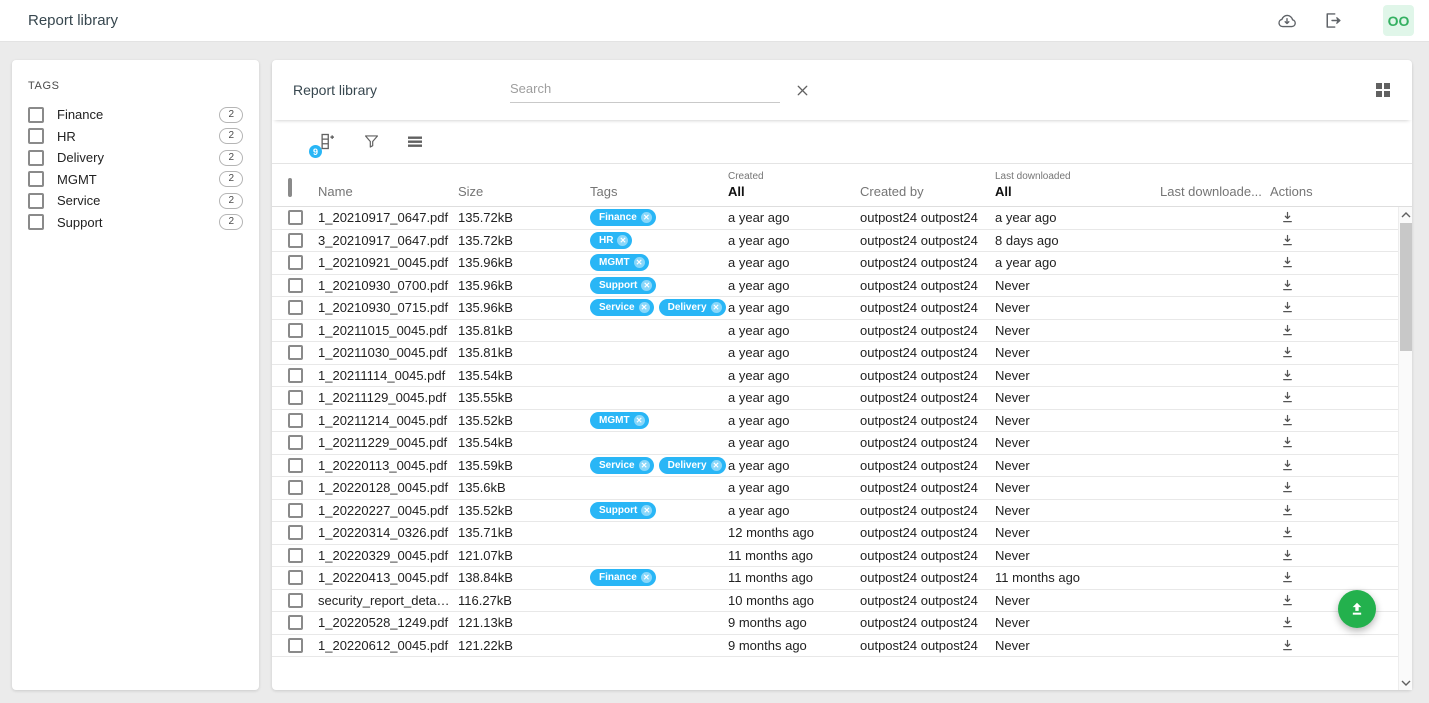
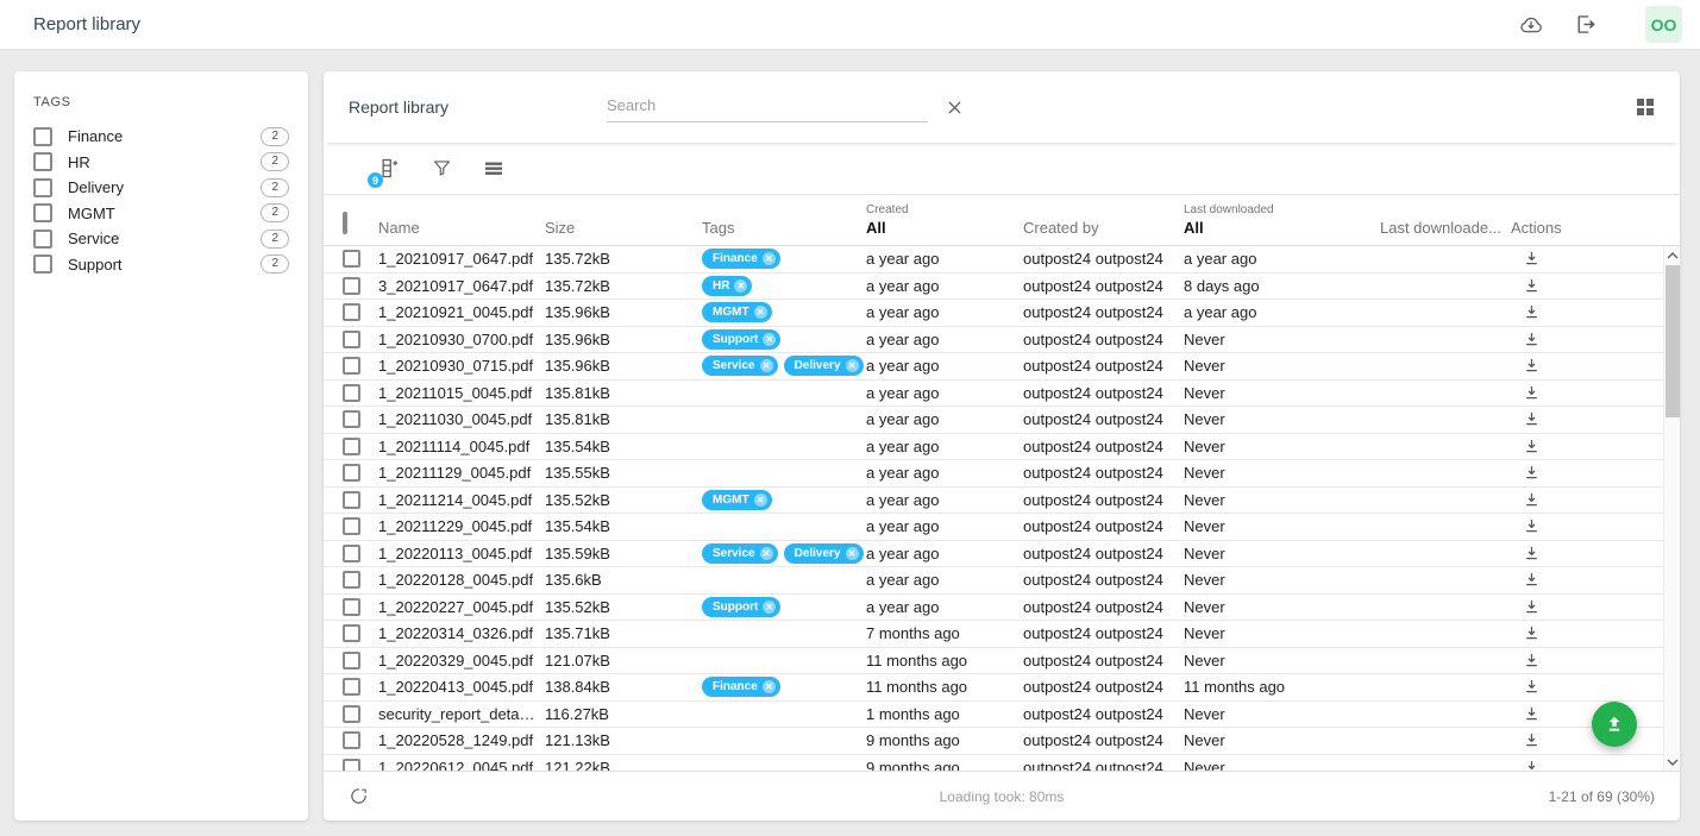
  Report library
  OO
  TAGS
  Finance
  2
  HR
  2
  Delivery
  2
  MGMT
  2
  Service
  2
  Support
  2
  Report library
  Search
  9
  Name
  Size
  Tags
  Created
  All
  Created by
  Last downloaded
  All
  Last downloade...
  Actions
  1_20210917_0647.pdf
  135.72kB
  Finance
  ✕
  a year ago
  outpost24 outpost24
  a year ago
  3_20210917_0647.pdf
  135.72kB
  HR
  ✕
  a year ago
  outpost24 outpost24
  8 days ago
  1_20210921_0045.pdf
  135.96kB
  MGMT
  ✕
  a year ago
  outpost24 outpost24
  a year ago
  1_20210930_0700.pdf
  135.96kB
  Support
  ✕
  a year ago
  outpost24 outpost24
  Never
  1_20210930_0715.pdf
  135.96kB
  Service
  ✕
  Delivery
  ✕
  a year ago
  outpost24 outpost24
  Never
  1_20211015_0045.pdf
  135.81kB
  a year ago
  outpost24 outpost24
  Never
  1_20211030_0045.pdf
  135.81kB
  a year ago
  outpost24 outpost24
  Never
  1_20211114_0045.pdf
  135.54kB
  a year ago
  outpost24 outpost24
  Never
  1_20211129_0045.pdf
  135.55kB
  a year ago
  outpost24 outpost24
  Never
  1_20211214_0045.pdf
  135.52kB
  MGMT
  ✕
  a year ago
  outpost24 outpost24
  Never
  1_20211229_0045.pdf
  135.54kB
  a year ago
  outpost24 outpost24
  Never
  1_20220113_0045.pdf
  135.59kB
  Service
  ✕
  Delivery
  ✕
  a year ago
  outpost24 outpost24
  Never
  1_20220128_0045.pdf
  135.6kB
  a year ago
  outpost24 outpost24
  Never
  1_20220227_0045.pdf
  135.52kB
  Support
  ✕
  a year ago
  outpost24 outpost24
  Never
  1_20220314_0326.pdf
  135.71kB
- 12 months ago
+ 7 months ago
  outpost24 outpost24
  Never
  1_20220329_0045.pdf
  121.07kB
  11 months ago
  outpost24 outpost24
  Never
  1_20220413_0045.pdf
  138.84kB
  Finance
  ✕
  11 months ago
  outpost24 outpost24
  11 months ago
  security_report_detail...
  116.27kB
- 10 months ago
+ 1 months ago
  outpost24 outpost24
  Never
  1_20220528_1249.pdf
  121.13kB
  9 months ago
  outpost24 outpost24
  Never
  1_20220612_0045.pdf
  121.22kB
  9 months ago
  outpost24 outpost24
  Never
+ Loading took: 80ms
+ 1-21 of 69 (30%)
